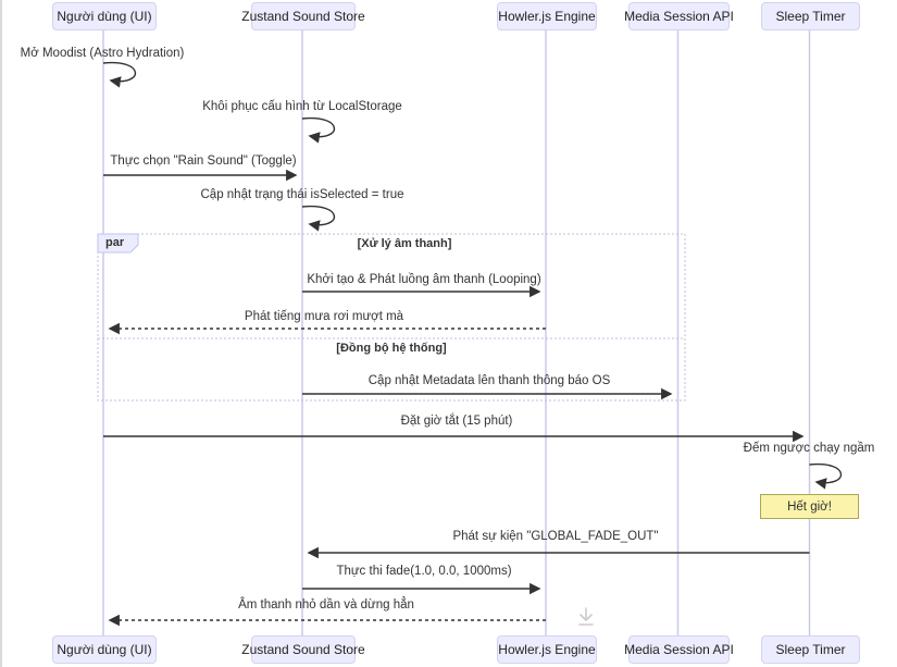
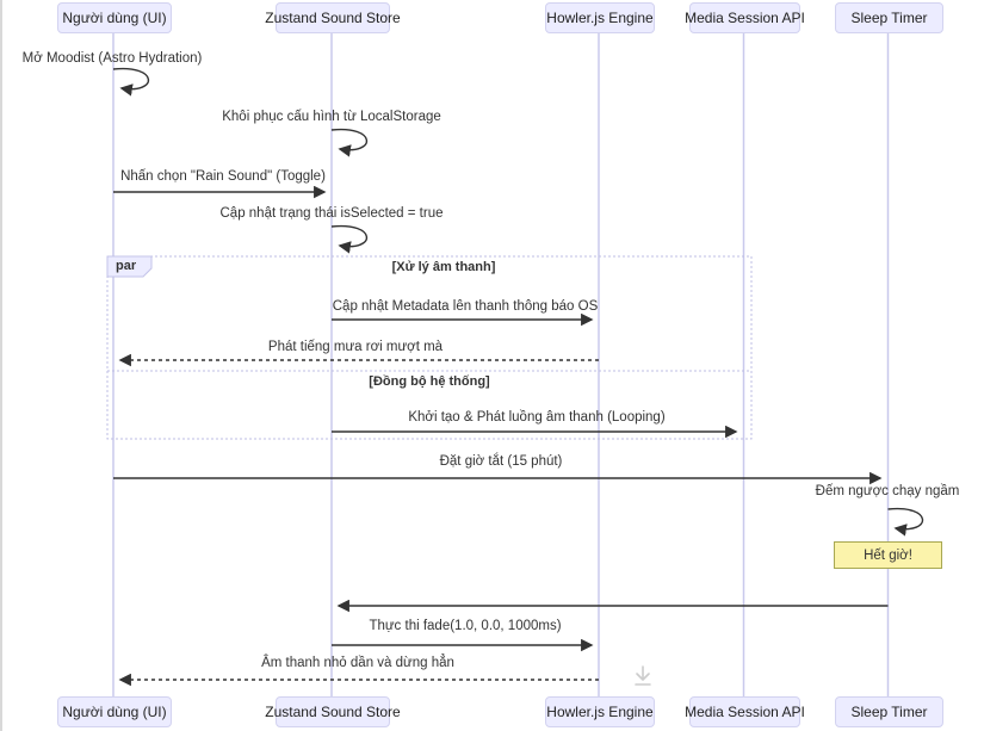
  Người dùng (UI)
  Zustand Sound Store
  Howler.js Engine
  Media Session API
  Sleep Timer
  Người dùng (UI)
  Zustand Sound Store
  Howler.js Engine
  Media Session API
  Sleep Timer
  Mở Moodist (Astro Hydration)
  Khôi phục cấu hình từ LocalStorage
- Thực chọn "Rain Sound" (Toggle)
+ Nhấn chọn "Rain Sound" (Toggle)
  Cập nhật trạng thái isSelected = true
- Khởi tạo & Phát luồng âm thanh (Looping)
+ Cập nhật Metadata lên thanh thông báo OS
  Phát tiếng mưa rơi mượt mà
- Cập nhật Metadata lên thanh thông báo OS
+ Khởi tạo & Phát luồng âm thanh (Looping)
  Đặt giờ tắt (15 phút)
  Đếm ngược chạy ngầm
- Phát sự kiện "GLOBAL_FADE_OUT"
  Thực thi fade(1.0, 0.0, 1000ms)
  Âm thanh nhỏ dần và dừng hẳn
  par
  [Xử lý âm thanh]
  [Đồng bộ hệ thống]
  Hết giờ!
